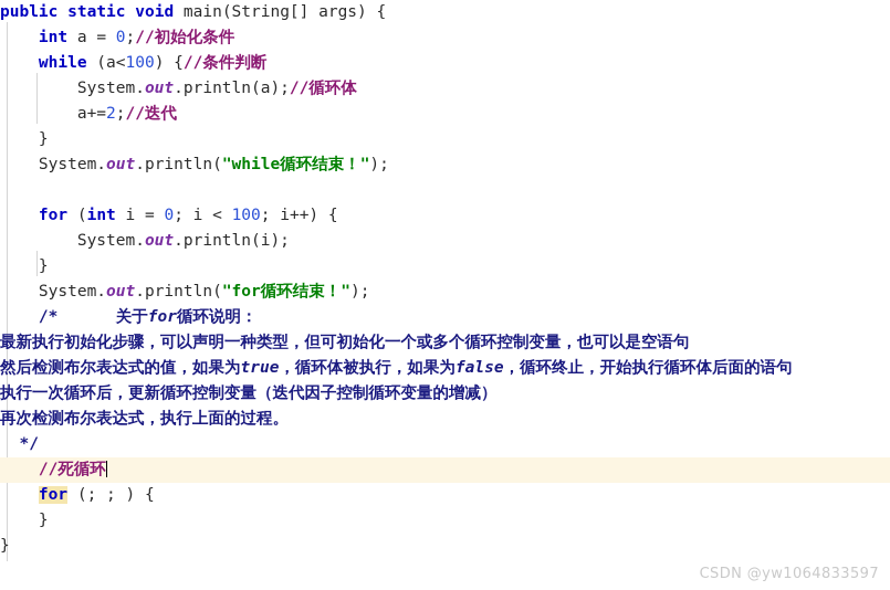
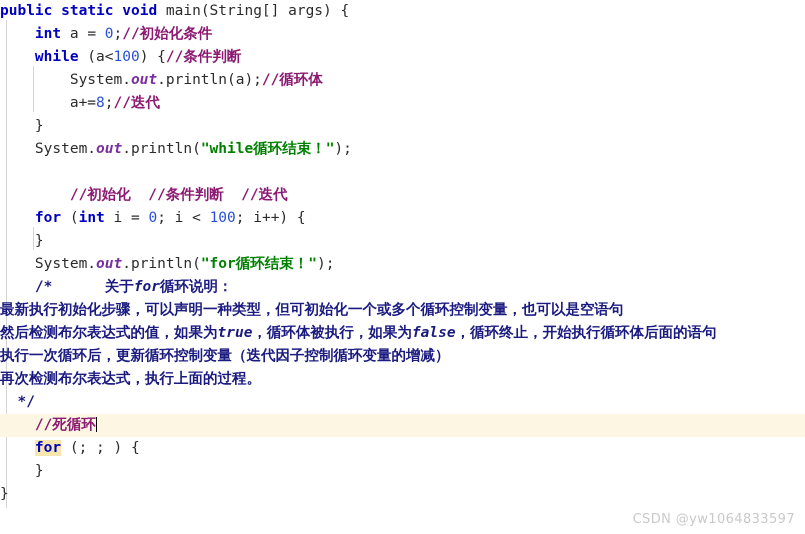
  public static void main(String[] args) {
  int a = 0;//初始化条件
  while (a<100) {//条件判断
  System.out.println(a);//循环体
- a+=2;//迭代
+ a+=8;//迭代
  }
  System.out.println("while循环结束！");
+ //初始化 //条件判断 //迭代
  for (int i = 0; i < 100; i++) {
- System.out.println(i);
  }
  System.out.println("for循环结束！");
  /* 关于for循环说明：
  最新执行初始化步骤，可以声明一种类型，但可初始化一个或多个循环控制变量，也可以是空语句
  然后检测布尔表达式的值，如果为true，循环体被执行，如果为false，循环终止，开始执行循环体后面的语句
  执行一次循环后，更新循环控制变量（迭代因子控制循环变量的增减）
  再次检测布尔表达式，执行上面的过程。
  */
  //死循环
  for (; ; ) {
  }
  }
  CSDN @yw1064833597
